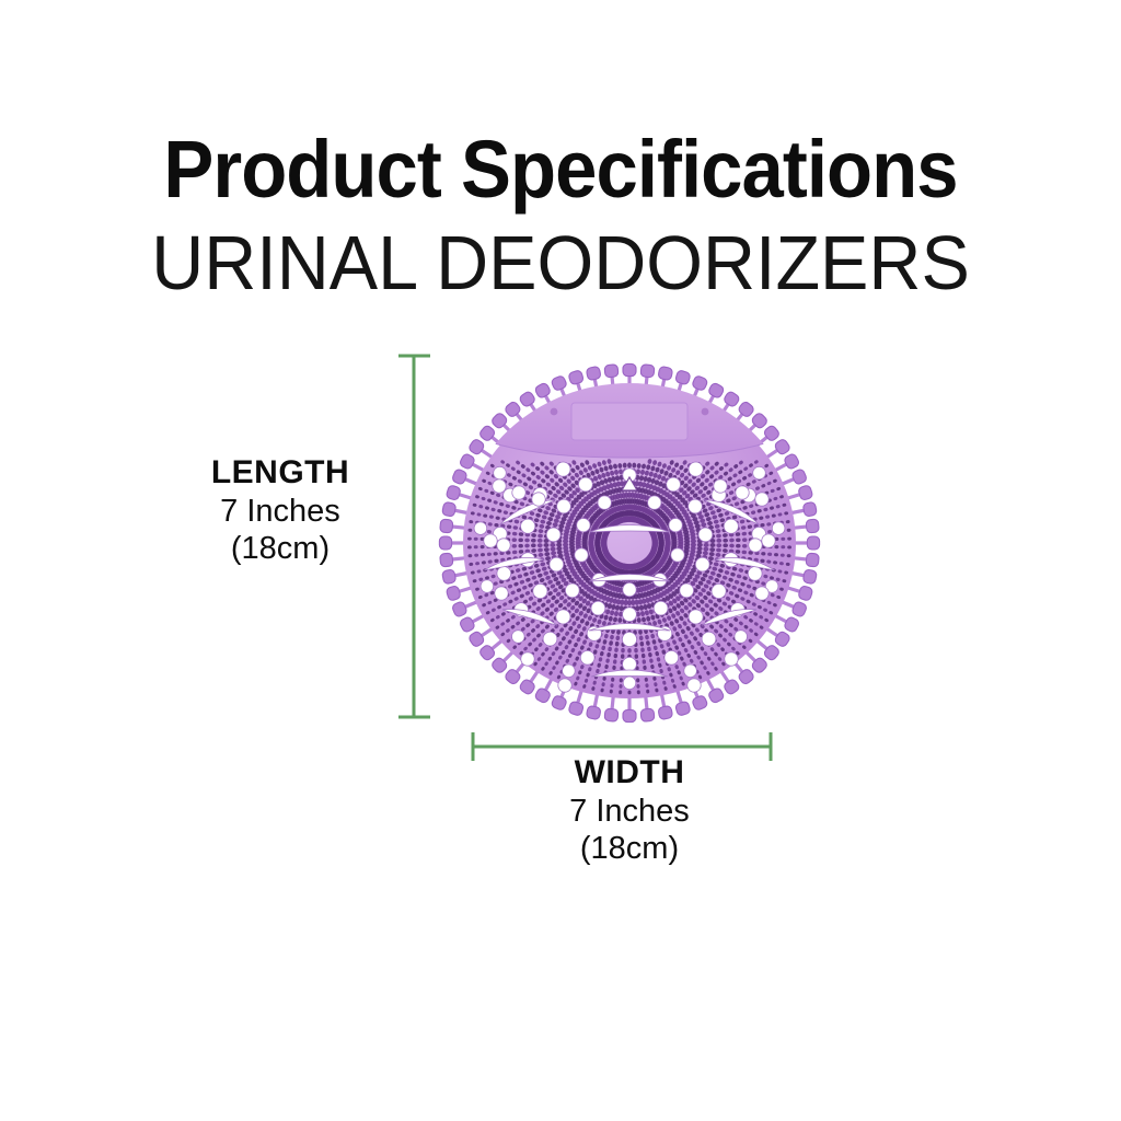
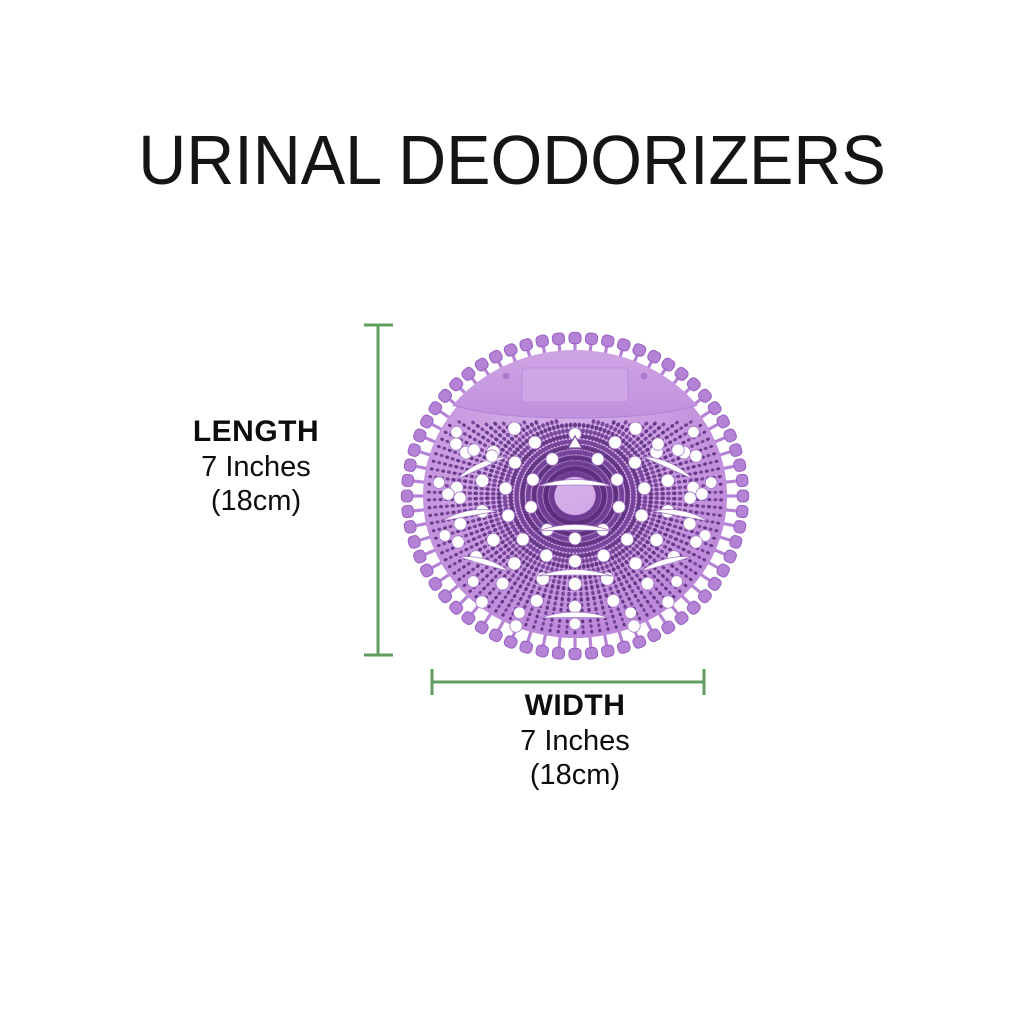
- Product Specifications
  URINAL DEODORIZERS
  LENGTH
  7 Inches
  (18cm)
  WIDTH
  7 Inches
  (18cm)
